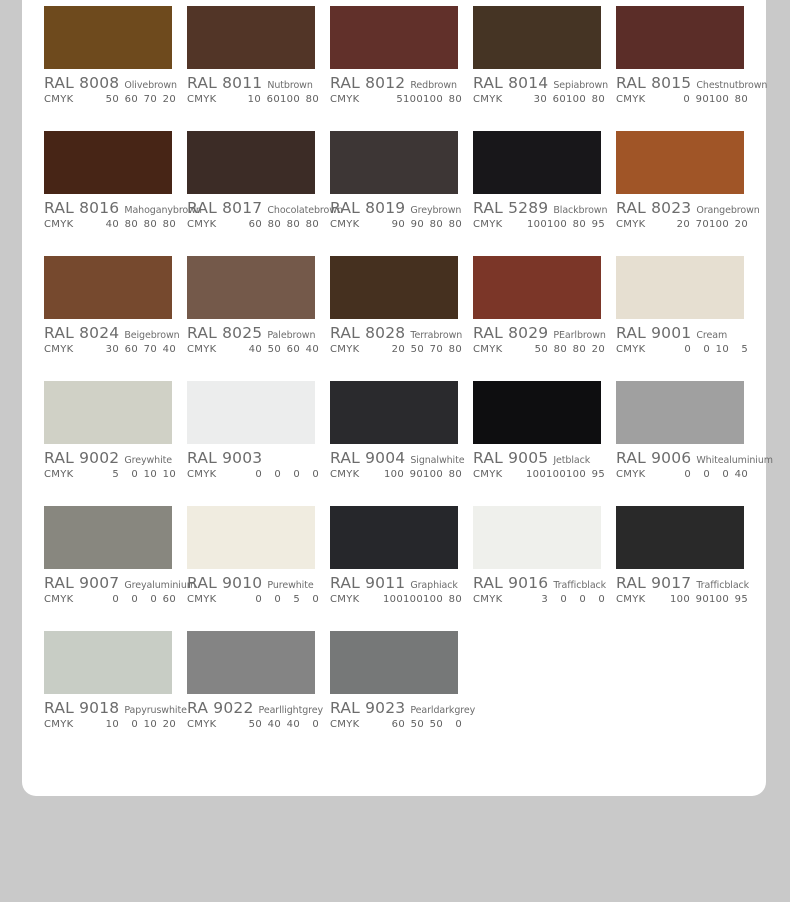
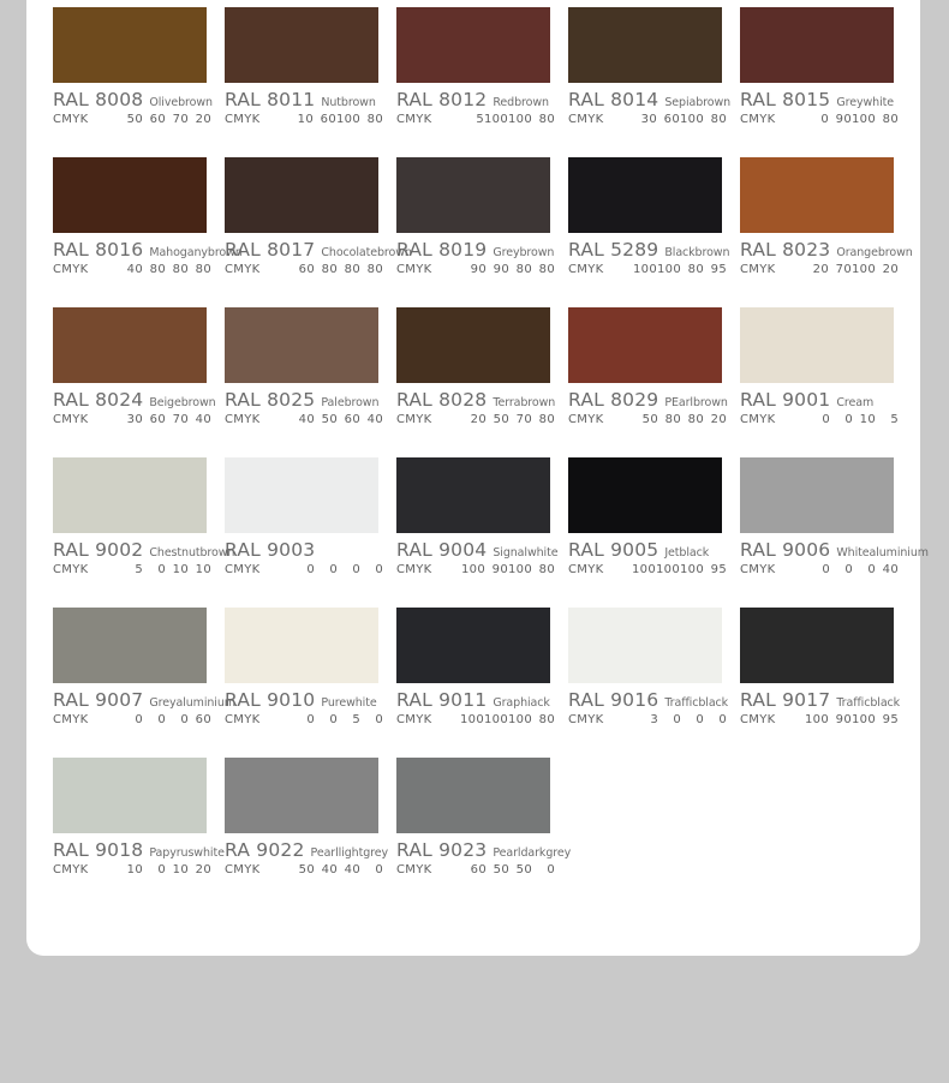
  RAL 8008
  Olivebrown
  CMYK
  50 60 70 20
  RAL 8011
  Nutbrown
  CMYK
  10 60100 80
  RAL 8012
  Redbrown
  CMYK
  5100100 80
  RAL 8014
  Sepiabrown
  CMYK
  30 60100 80
  RAL 8015
- Chestnutbrown
+ Greywhite
  CMYK
  0 90100 80
  RAL 8016
  Mahoganybrown
  CMYK
  40 80 80 80
  RAL 8017
  Chocolatebrown
  CMYK
  60 80 80 80
  RAL 8019
  Greybrown
  CMYK
  90 90 80 80
  RAL 5289
  Blackbrown
  CMYK
  100100 80 95
  RAL 8023
  Orangebrown
  CMYK
  20 70100 20
  RAL 8024
  Beigebrown
  CMYK
  30 60 70 40
  RAL 8025
  Palebrown
  CMYK
  40 50 60 40
  RAL 8028
  Terrabrown
  CMYK
  20 50 70 80
  RAL 8029
  PEarlbrown
  CMYK
  50 80 80 20
  RAL 9001
  Cream
  CMYK
  0 0 10 5
  RAL 9002
- Greywhite
+ Chestnutbrown
  CMYK
  5 0 10 10
  RAL 9003
  CMYK
  0 0 0 0
  RAL 9004
  Signalwhite
  CMYK
  100 90100 80
  RAL 9005
  Jetblack
  CMYK
  100100100 95
  RAL 9006
  Whitealuminium
  CMYK
  0 0 0 40
  RAL 9007
  Greyaluminium
  CMYK
  0 0 0 60
  RAL 9010
  Purewhite
  CMYK
  0 0 5 0
  RAL 9011
  Graphiack
  CMYK
  100100100 80
  RAL 9016
  Trafficblack
  CMYK
  3 0 0 0
  RAL 9017
  Trafficblack
  CMYK
  100 90100 95
  RAL 9018
  Papyruswhite
  CMYK
  10 0 10 20
  RA 9022
  Pearllightgrey
  CMYK
  50 40 40 0
  RAL 9023
  Pearldarkgrey
  CMYK
  60 50 50 0
